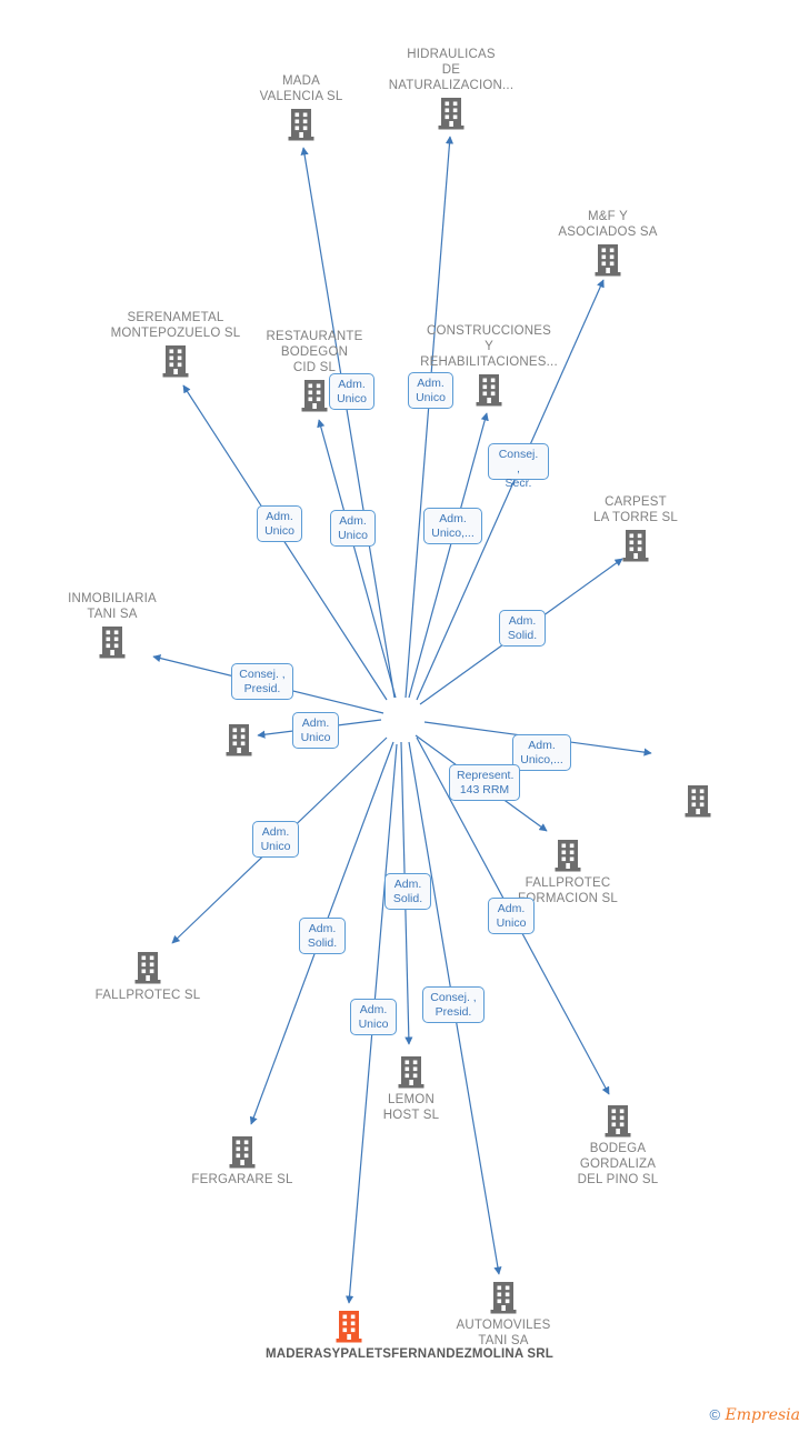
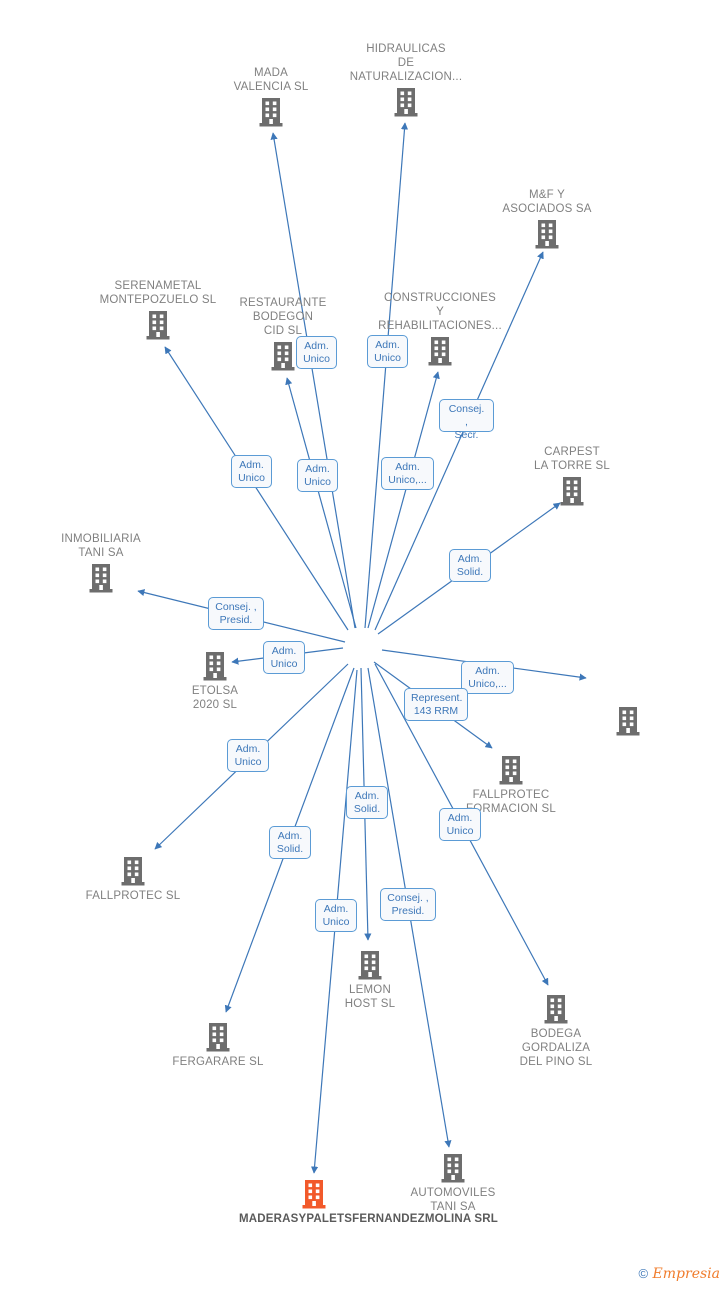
  MADA
  VALENCIA SL
  HIDRAULICAS
  DE
  NATURALIZACION...
  M&F Y
  ASOCIADOS SA
  SERENAMETAL
  MONTEPOZUELO SL
  RESTAURANTE
  BODEGON
  CID SL
  CONSTRUCCIONES
  Y
  REHABILITACIONES...
  CARPEST
  LA TORRE SL
  INMOBILIARIA
  TANI SA
+ ETOLSA
+ 2020 SL
  FALLPROTEC
  RMACION SL
  FALLPROTEC SL
  LEMON
  HOST SL
  FERGARARE SL
  BODEGA
  GORDALIZA
  DEL PINO SL
  AUTOMOVILES
  TANI SA
  MADERASYPALETSFERNANDEZMOLINA SRL
  Adm.
  Unico
  Adm.
  Unico
  Consej. ,
  Secr.
  Adm.
  Unico
  Adm.
  Unico
  Adm.
  Unico,...
  Adm.
  Solid.
  Consej. ,
  Presid.
  Adm.
  Unico
  Adm.
  Unico,...
  Represent.
  143 RRM
  Adm.
  Unico
  Adm.
  Unico
  Adm.
  Solid.
  Adm.
  Solid.
  Adm.
  Unico
  Consej. ,
  Presid.
  © Empresia
